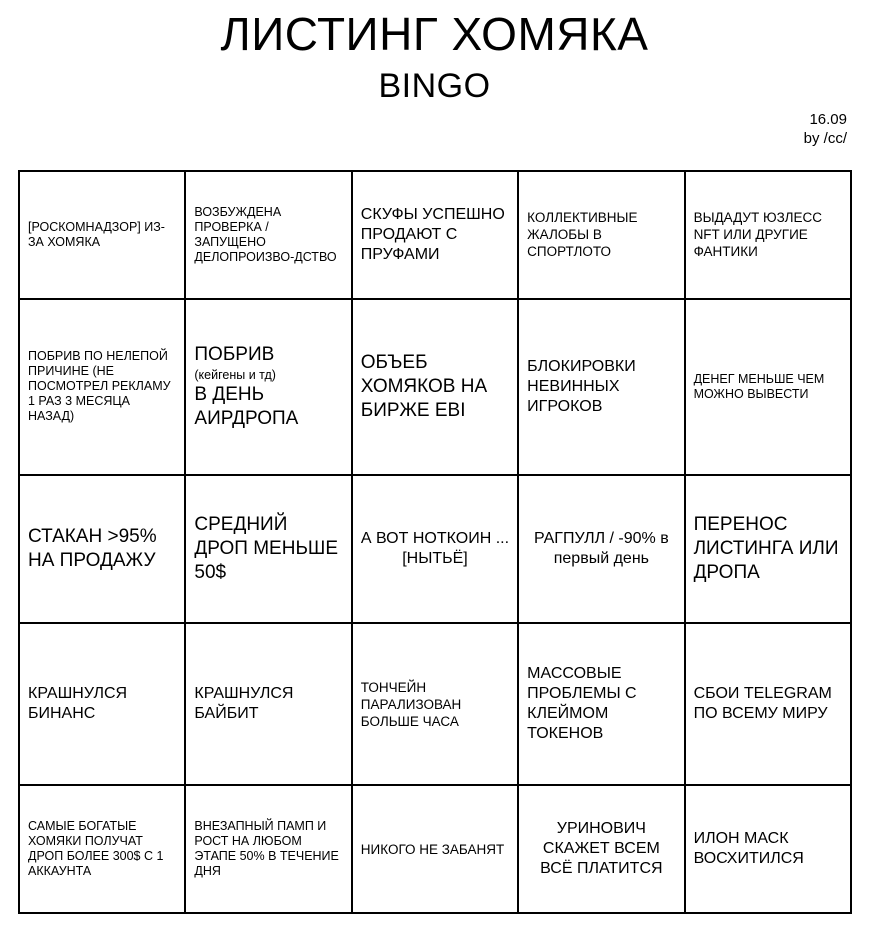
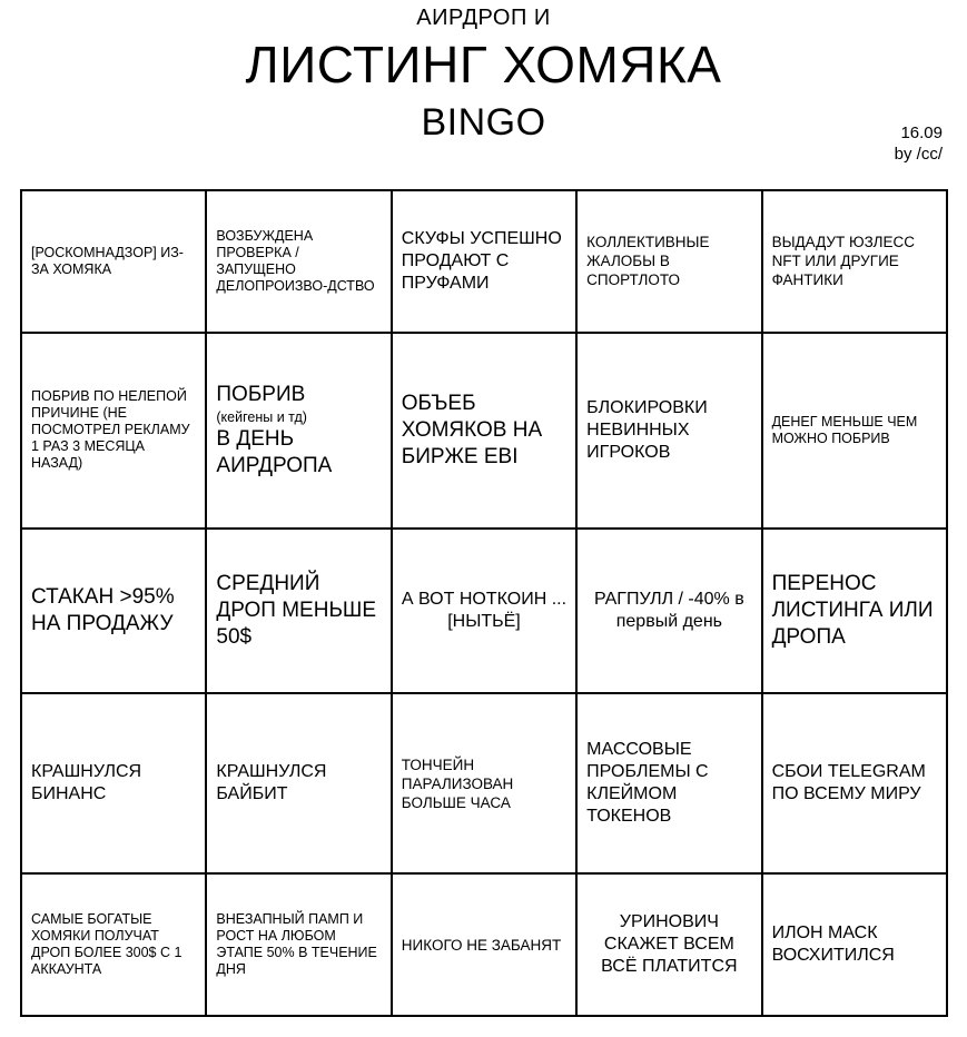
+ АИРДРОП И
  ЛИСТИНГ ХОМЯКА
  BINGO
  16.09
  by /cc/
  [РОСКОМНАДЗОР] ИЗ-ЗА ХОМЯКА	ВОЗБУЖДЕНА ПРОВЕРКА / ЗАПУЩЕНО ДЕЛОПРОИЗВО-ДСТВО	СКУФЫ УСПЕШНО ПРОДАЮТ С ПРУФАМИ	КОЛЛЕКТИВНЫЕ ЖАЛОБЫ В СПОРТЛОТО	ВЫДАДУТ ЮЗЛЕСС NFT ИЛИ ДРУГИЕ ФАНТИКИ
- ПОБРИВ ПО НЕЛЕПОЙ ПРИЧИНЕ (НЕ ПОСМОТРЕЛ РЕКЛАМУ 1 РАЗ 3 МЕСЯЦА НАЗАД)	ПОБРИВ(кейгены и тд)В ДЕНЬ АИРДРОПА	ОБЪЕБ ХОМЯКОВ НА БИРЖЕ EBI	БЛОКИРОВКИ НЕВИННЫХ ИГРОКОВ	ДЕНЕГ МЕНЬШЕ ЧЕМ МОЖНО ВЫВЕСТИ
+ ПОБРИВ ПО НЕЛЕПОЙ ПРИЧИНЕ (НЕ ПОСМОТРЕЛ РЕКЛАМУ 1 РАЗ 3 МЕСЯЦА НАЗАД)	ПОБРИВ(кейгены и тд)В ДЕНЬ АИРДРОПА	ОБЪЕБ ХОМЯКОВ НА БИРЖЕ EBI	БЛОКИРОВКИ НЕВИННЫХ ИГРОКОВ	ДЕНЕГ МЕНЬШЕ ЧЕМ МОЖНО ПОБРИВ
- СТАКАН >95% НА ПРОДАЖУ	СРЕДНИЙ ДРОП МЕНЬШЕ 50$	А ВОТ НОТКОИН ... [НЫТЬЁ]	РАГПУЛЛ / -90% в первый день	ПЕРЕНОС ЛИСТИНГА ИЛИ ДРОПА
+ СТАКАН >95% НА ПРОДАЖУ	СРЕДНИЙ ДРОП МЕНЬШЕ 50$	А ВОТ НОТКОИН ... [НЫТЬЁ]	РАГПУЛЛ / -40% в первый день	ПЕРЕНОС ЛИСТИНГА ИЛИ ДРОПА
  КРАШНУЛСЯ БИНАНС	КРАШНУЛСЯ БАЙБИТ	ТОНЧЕЙН ПАРАЛИЗОВАН БОЛЬШЕ ЧАСА	МАССОВЫЕ ПРОБЛЕМЫ С КЛЕЙМОМ ТОКЕНОВ	СБОИ TELEGRAM ПО ВСЕМУ МИРУ
  САМЫЕ БОГАТЫЕ ХОМЯКИ ПОЛУЧАТ ДРОП БОЛЕЕ 300$ С 1 АККАУНТА	ВНЕЗАПНЫЙ ПАМП И РОСТ НА ЛЮБОМ ЭТАПЕ 50% В ТЕЧЕНИЕ ДНЯ	НИКОГО НЕ ЗАБАНЯТ	УРИНОВИЧ СКАЖЕТ ВСЕМ ВСЁ ПЛАТИТСЯ	ИЛОН МАСК ВОСХИТИЛСЯ
